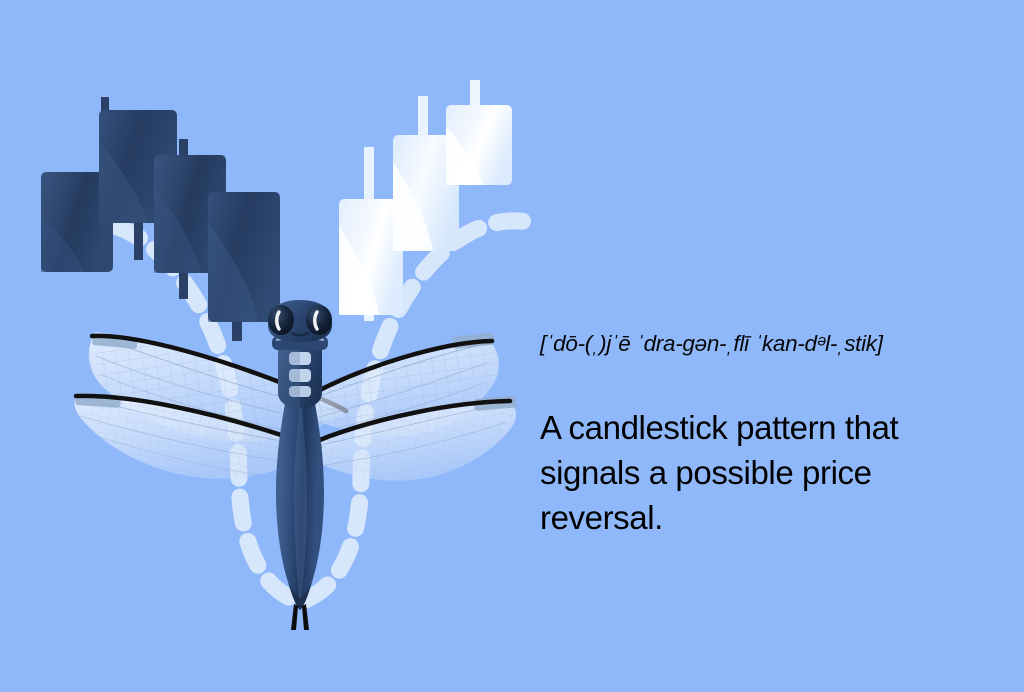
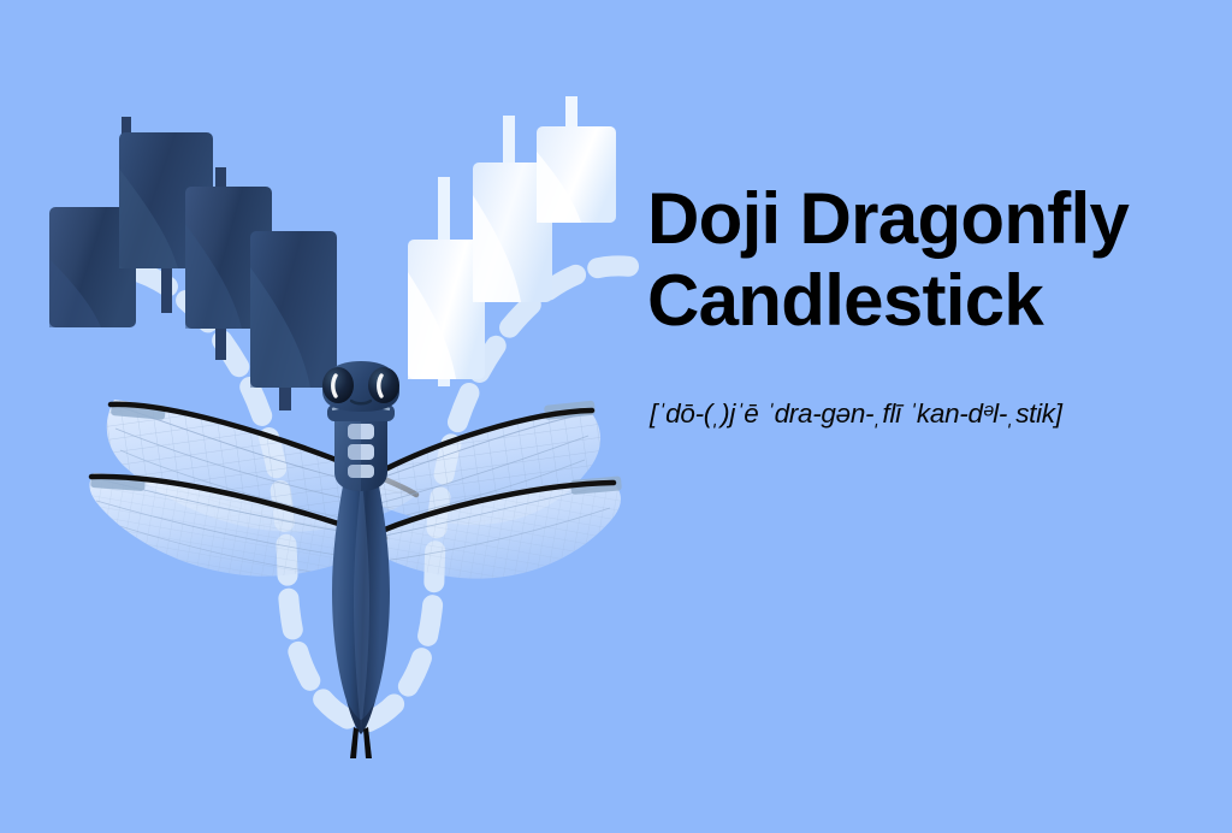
+ Doji Dragonfly Candlestick
  [ˈdō-(ˌ)jˈē ˈdra-gən-ˌflī ˈkan-dᵊl-ˌstik]
- A candlestick pattern that signals a possible price reversal.
